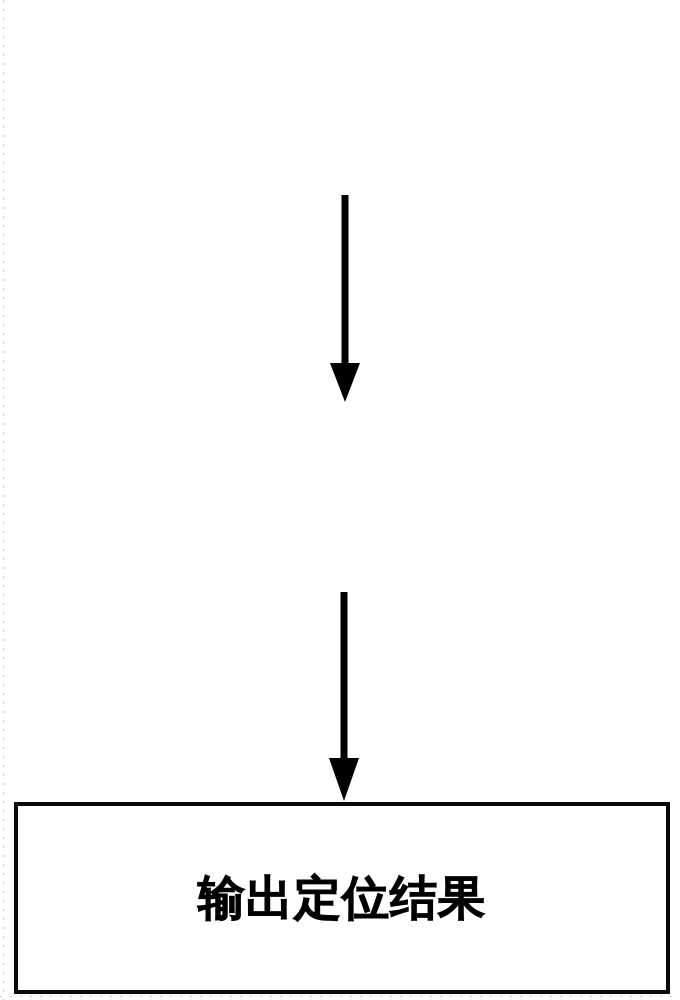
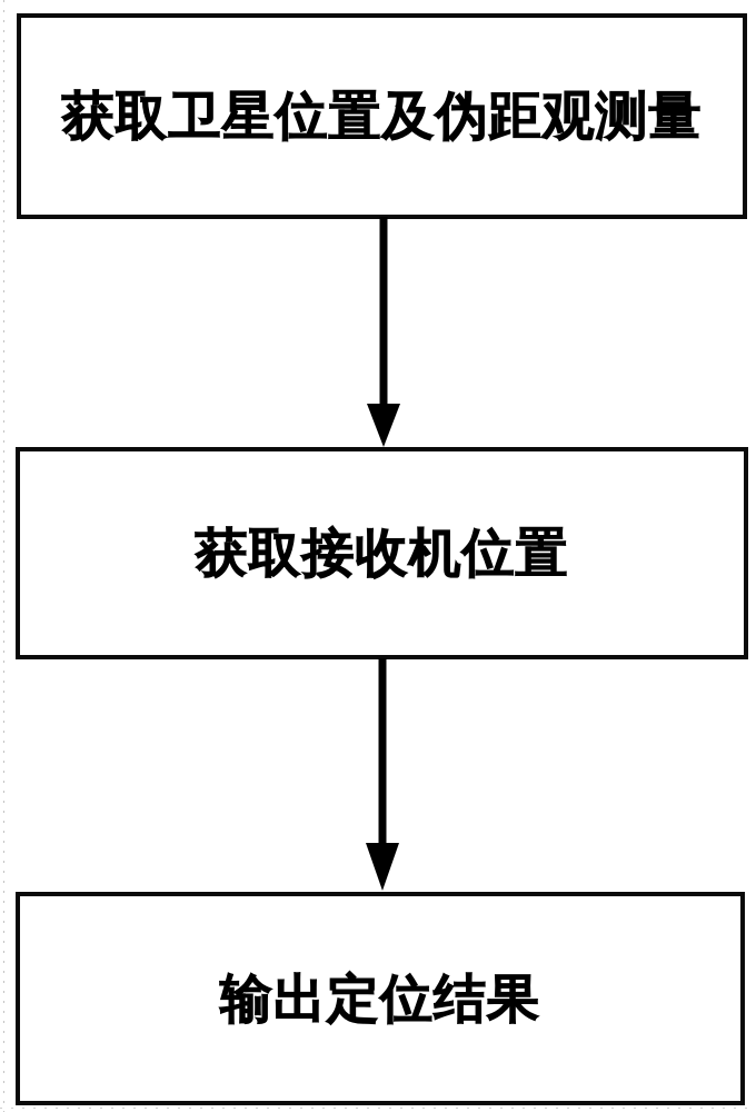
+ 获取卫星位置及伪距观测量
+ 获取接收机位置
  输出定位结果
